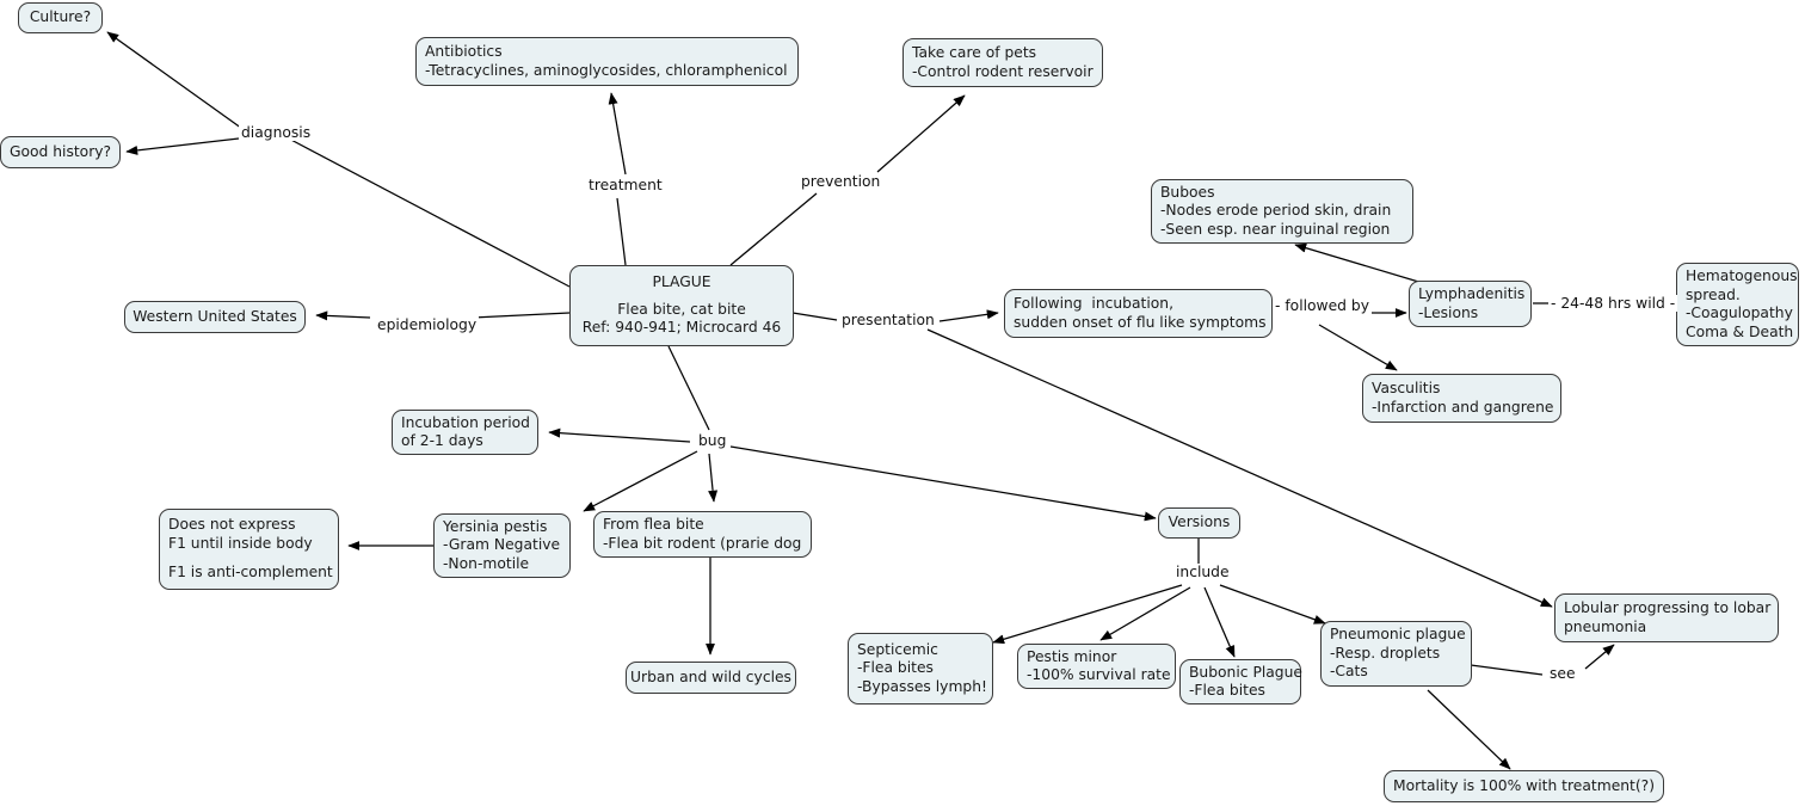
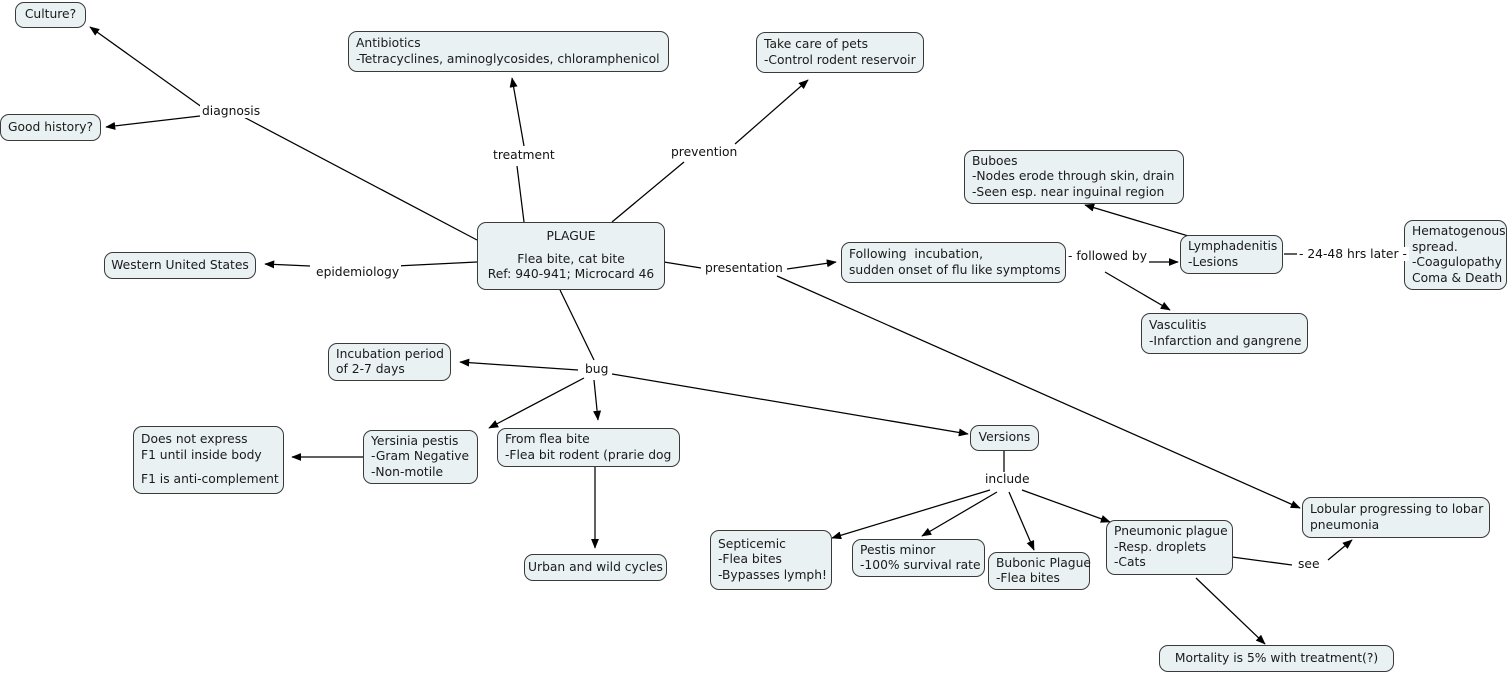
  Culture?
  Good history?
  Antibiotics
  -Tetracyclines, aminoglycosides, chloramphenicol
  Take care of pets
  -Control rodent reservoir
  PLAGUE
  Flea bite, cat bite
  Ref: 940-941; Microcard 46
  Western United States
  Buboes
- -Nodes erode period skin, drain
+ -Nodes erode through skin, drain
  -Seen esp. near inguinal region
  Following incubation,
  sudden onset of flu like symptoms
  Lymphadenitis
  -Lesions
  Hematogenous
  spread.
  -Coagulopathy
  Coma & Death
  Vasculitis
  -Infarction and gangrene
  Incubation period
- of 2-1 days
+ of 2-7 days
  Does not express
  F1 until inside body
  F1 is anti-complement
  Yersinia pestis
  -Gram Negative
  -Non-motile
  From flea bite
  -Flea bit rodent (prarie dog
  Urban and wild cycles
  Versions
  Septicemic
  -Flea bites
  -Bypasses lymph!
  Pestis minor
  -100% survival rate
  Bubonic Plague
  -Flea bites
  Pneumonic plague
  -Resp. droplets
  -Cats
  Lobular progressing to lobar
  pneumonia
- Mortality is 100% with treatment(?)
+ Mortality is 5% with treatment(?)
  diagnosis
  treatment
  prevention
  epidemiology
  presentation
  bug
  - followed by
- - 24-48 hrs wild -
+ - 24-48 hrs later -
  include
  see
